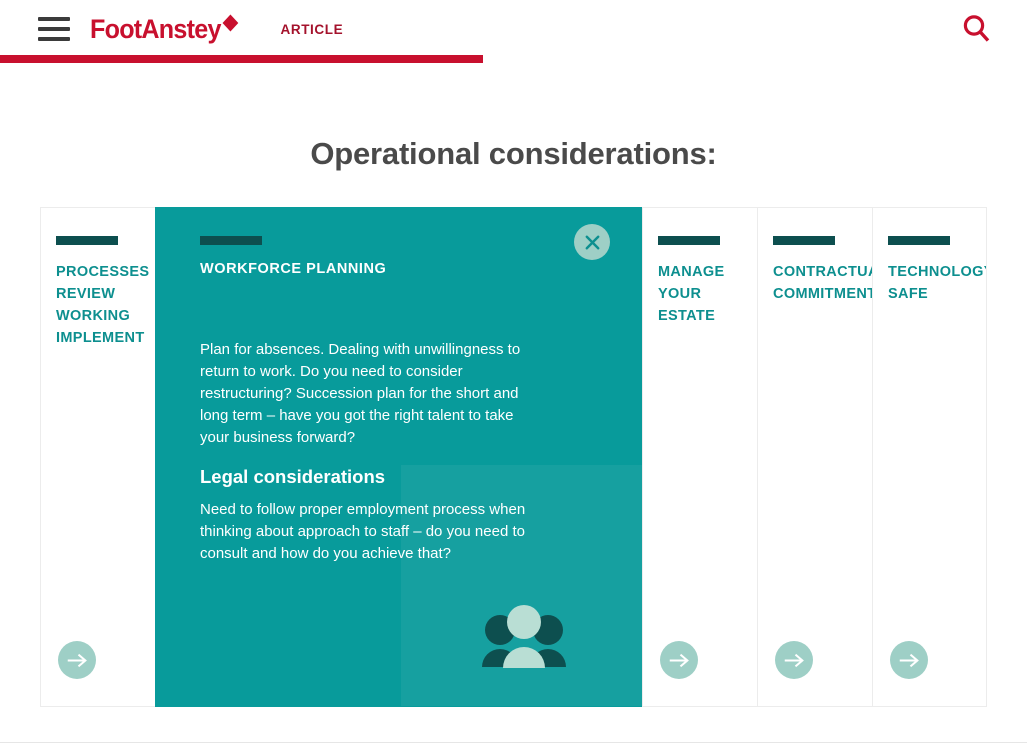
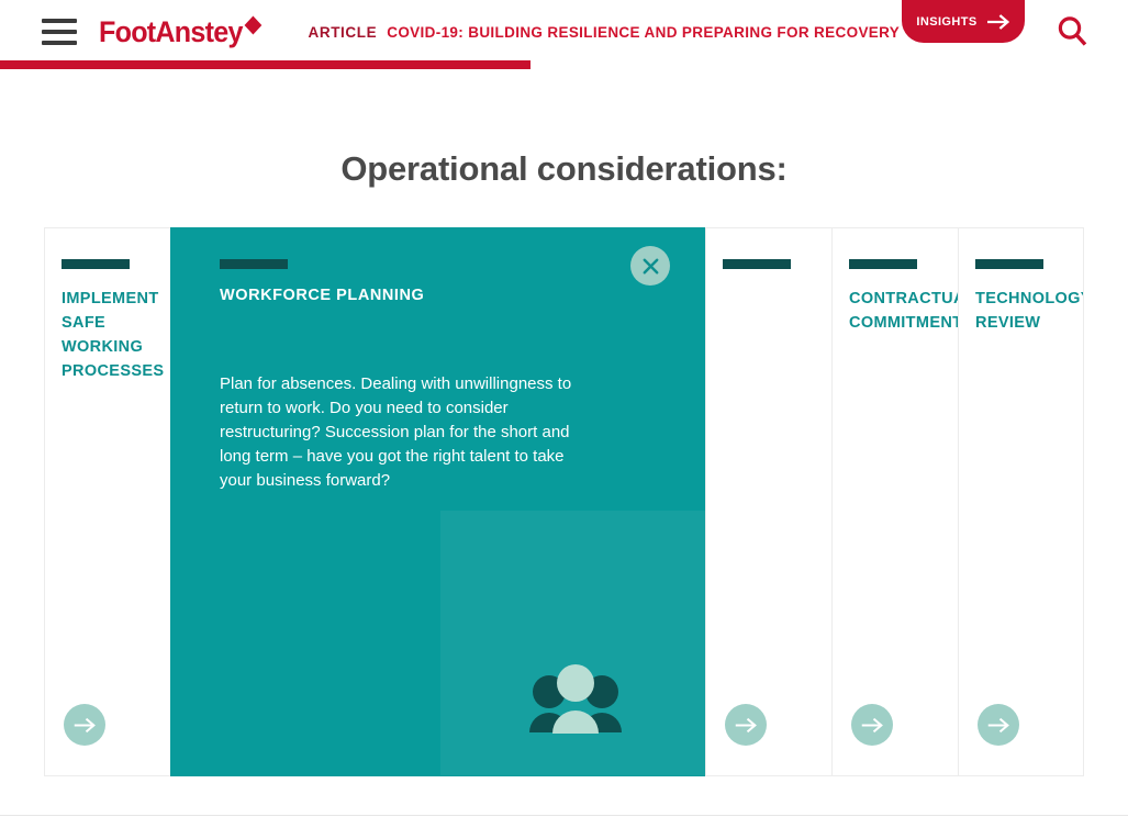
  FootAnstey
  ARTICLE
+ COVID-19: BUILDING RESILIENCE AND PREPARING FOR RECOVERY
+ INSIGHTS
  Operational considerations:
- PROCESSES
+ IMPLEMENT
- REVIEW
+ SAFE
  WORKING
- IMPLEMENT
+ PROCESSES
  WORKFORCE PLANNING
  Plan for absences. Dealing with unwillingness to return to work. Do you need to consider restructuring? Succession plan for the short and long term – have you got the right talent to take your business forward?
- Legal considerations
- Need to follow proper employment process when thinking about approach to staff – do you need to consult and how do you achieve that?
- MANAGE
- YOUR
- ESTATE
  CONTRACTU
  COMMITMEN
  TECHNOLOG
- SAFE
+ REVIEW
